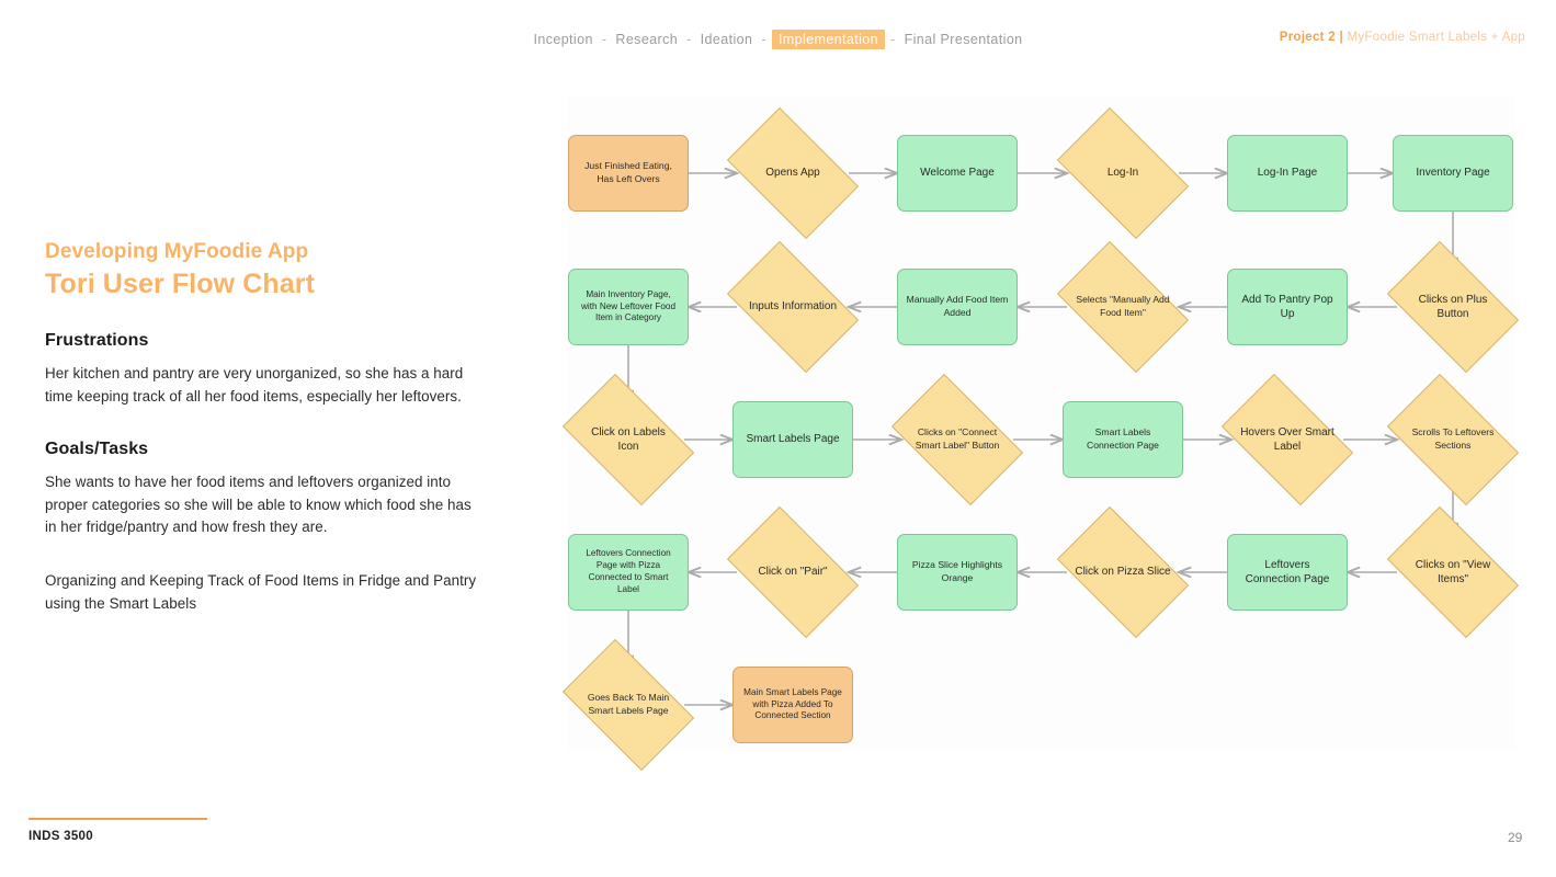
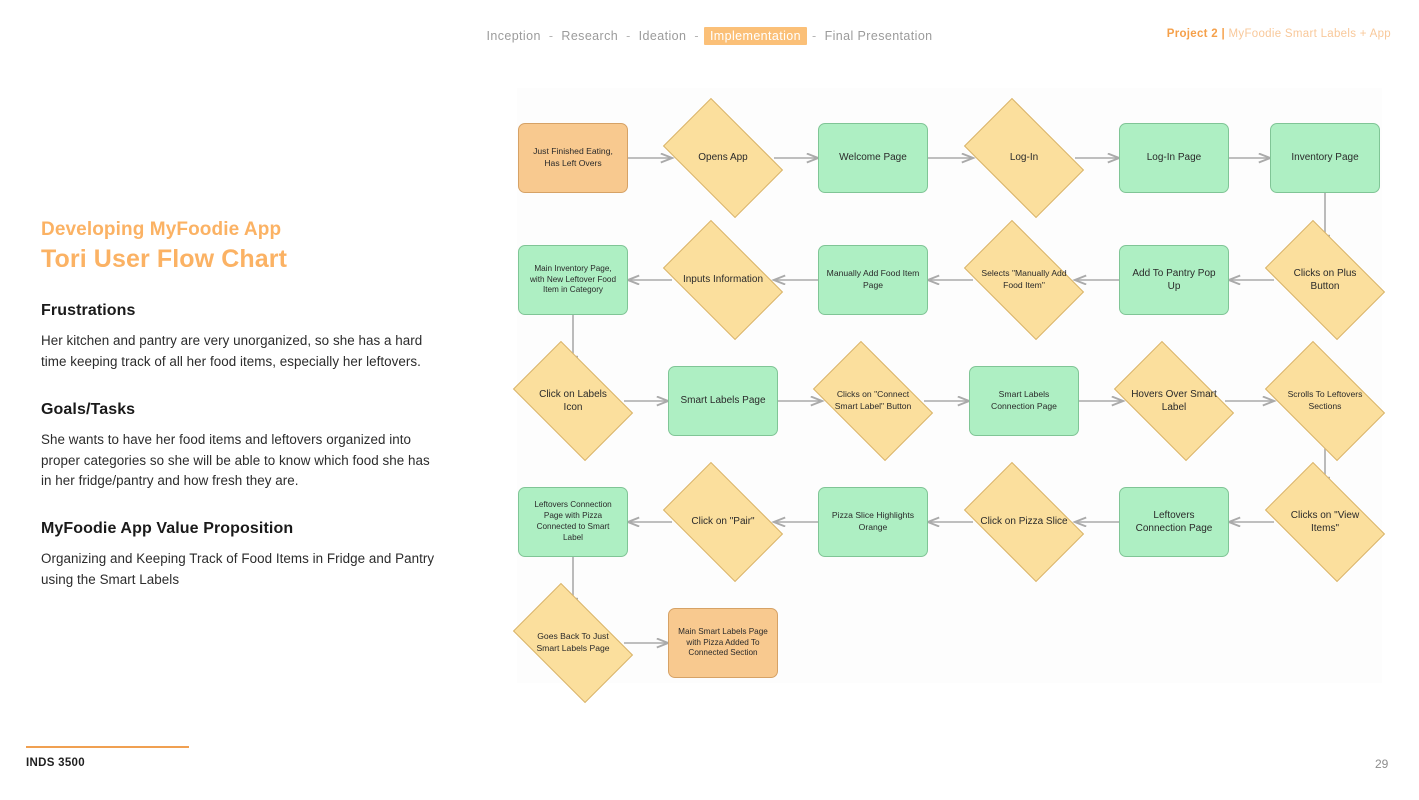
  Inception
  -
  Research
  -
  Ideation
  -
  Implementation
  -
  Final Presentation
  Project 2 | MyFoodie Smart Labels + App
  Developing MyFoodie App
  Tori User Flow Chart
  Frustrations
  Her kitchen and pantry are very unorganized, so she has a hard time keeping track of all her food items, especially her leftovers.
  Goals/Tasks
  She wants to have her food items and leftovers organized into proper categories so she will be able to know which food she has in her fridge/pantry and how fresh they are.
+ MyFoodie App Value Proposition
  Organizing and Keeping Track of Food Items in Fridge and Pantry using the Smart Labels
  INDS 3500
  29
  Just Finished Eating, Has Left Overs
  Opens App
  Welcome Page
  Log-In
  Log-In Page
  Inventory Page
  Clicks on Plus Button
  Add To Pantry Pop Up
  Selects "Manually Add Food Item"
- Manually Add Food Item Added
+ Manually Add Food Item Page
  Inputs Information
  Main Inventory Page, with New Leftover Food Item in Category
  Click on Labels Icon
  Smart Labels Page
  Clicks on "Connect Smart Label" Button
  Smart Labels Connection Page
  Hovers Over Smart Label
  Scrolls To Leftovers Sections
  Clicks on "View Items"
  Leftovers Connection Page
  Click on Pizza Slice
  Pizza Slice Highlights Orange
  Click on "Pair"
  Leftovers Connection Page with Pizza Connected to Smart Label
- Goes Back To Main Smart Labels Page
+ Goes Back To Just Smart Labels Page
  Main Smart Labels Page with Pizza Added To Connected Section
